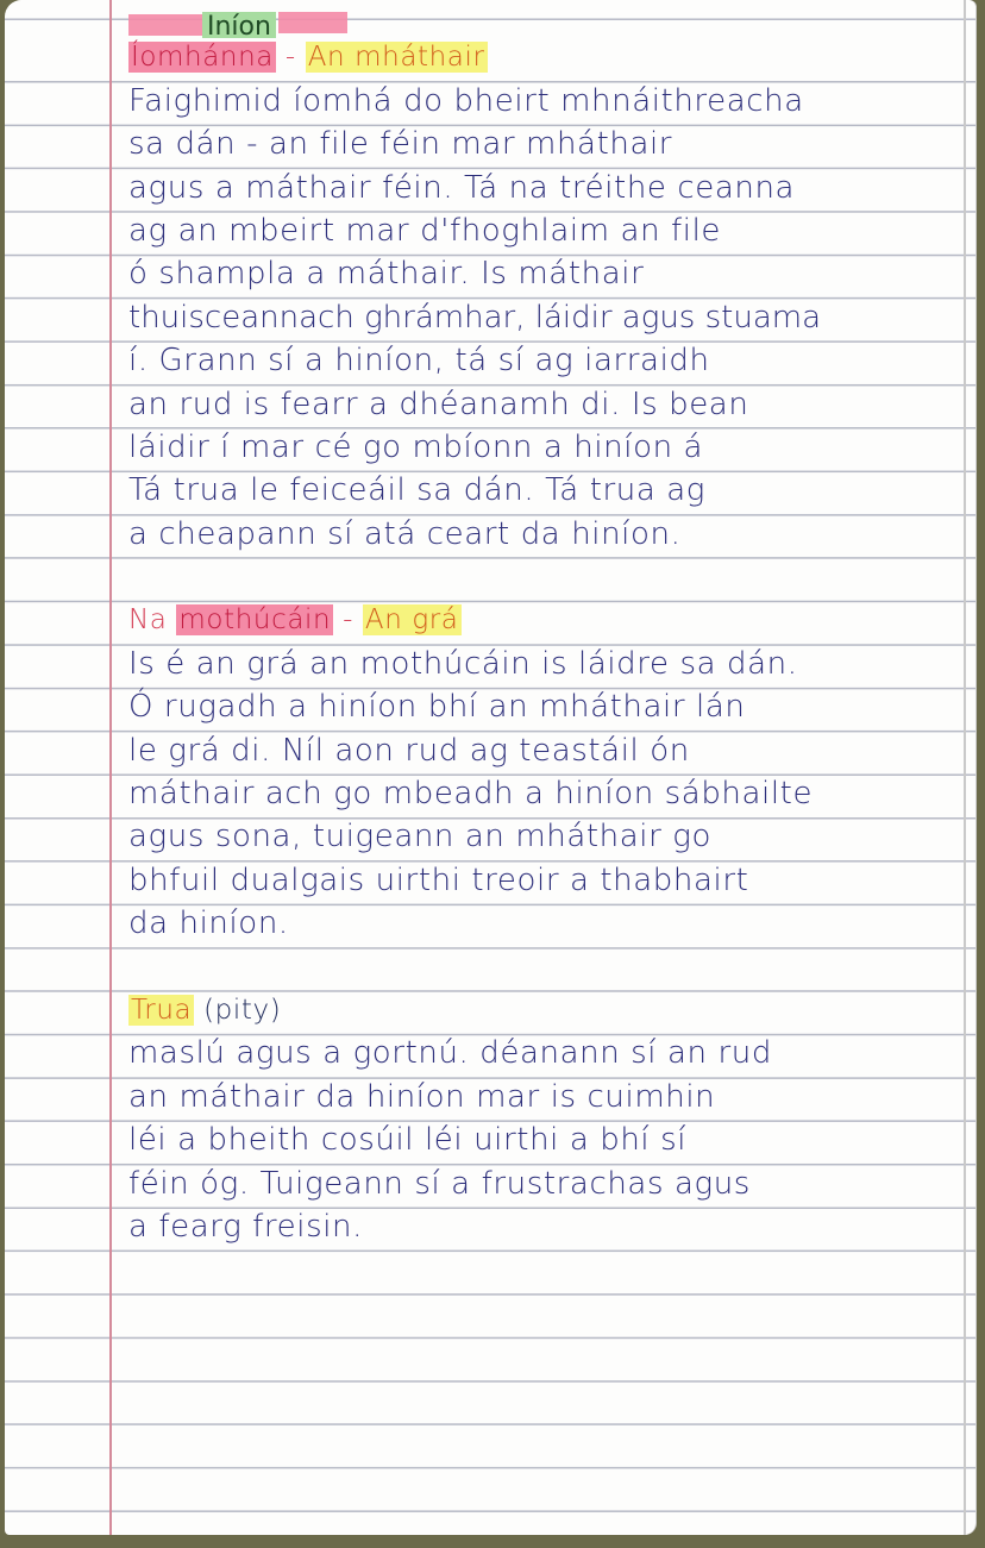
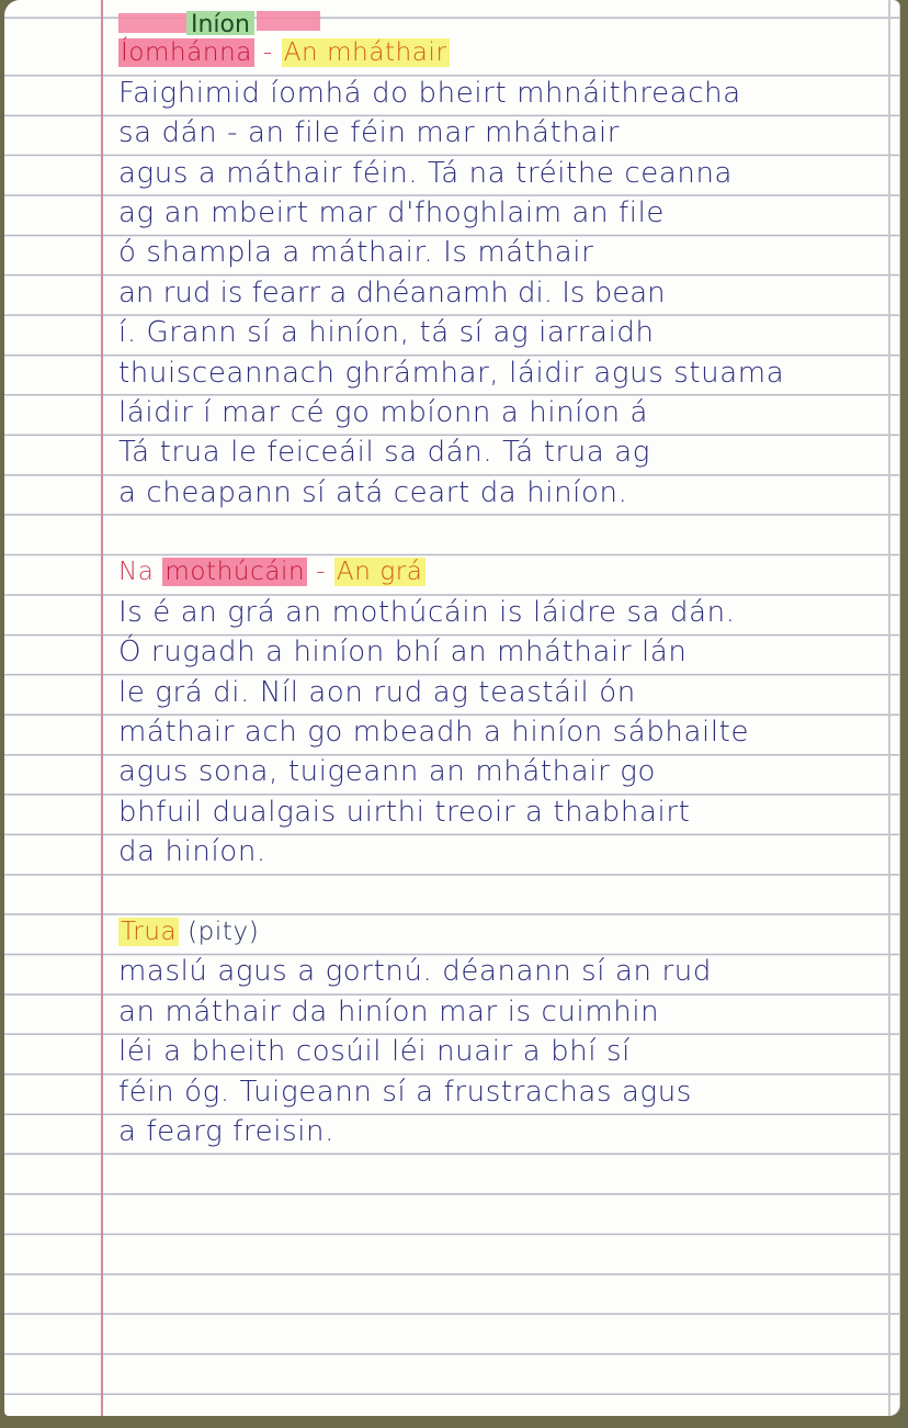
  Iníon
  Íomhánna - An mháthair
  Faighimid íomhá do bheirt mhnáithreacha
  sa dán - an file féin mar mháthair
  agus a máthair féin. Tá na tréithe ceanna
  ag an mbeirt mar d'fhoghlaim an file
  ó shampla a máthair. Is máthair
- thuisceannach ghrámhar, láidir agus stuama
+ an rud is fearr a dhéanamh di. Is bean
  í. Grann sí a hiníon, tá sí ag iarraidh
- an rud is fearr a dhéanamh di. Is bean
+ thuisceannach ghrámhar, láidir agus stuama
  láidir í mar cé go mbíonn a hiníon á
  Tá trua le feiceáil sa dán. Tá trua ag
  a cheapann sí atá ceart da hiníon.
  Na mothúcáin - An grá
  Is é an grá an mothúcáin is láidre sa dán.
  Ó rugadh a hiníon bhí an mháthair lán
  le grá di. Níl aon rud ag teastáil ón
  máthair ach go mbeadh a hiníon sábhailte
  agus sona, tuigeann an mháthair go
  bhfuil dualgais uirthi treoir a thabhairt
  da hiníon.
  Trua (pity)
  maslú agus a gortnú. déanann sí an rud
  an máthair da hiníon mar is cuimhin
- léi a bheith cosúil léi uirthi a bhí sí
+ léi a bheith cosúil léi nuair a bhí sí
  féin óg. Tuigeann sí a frustrachas agus
  a fearg freisin.
